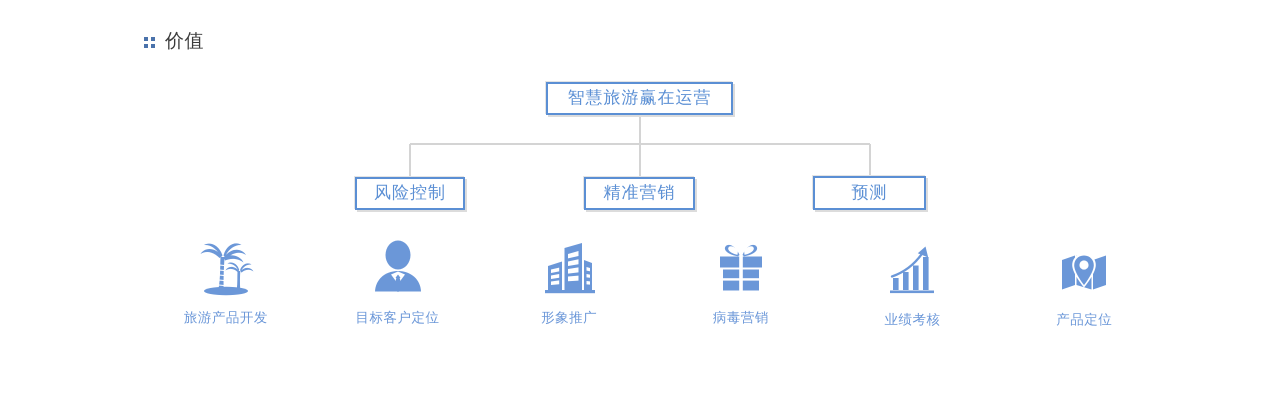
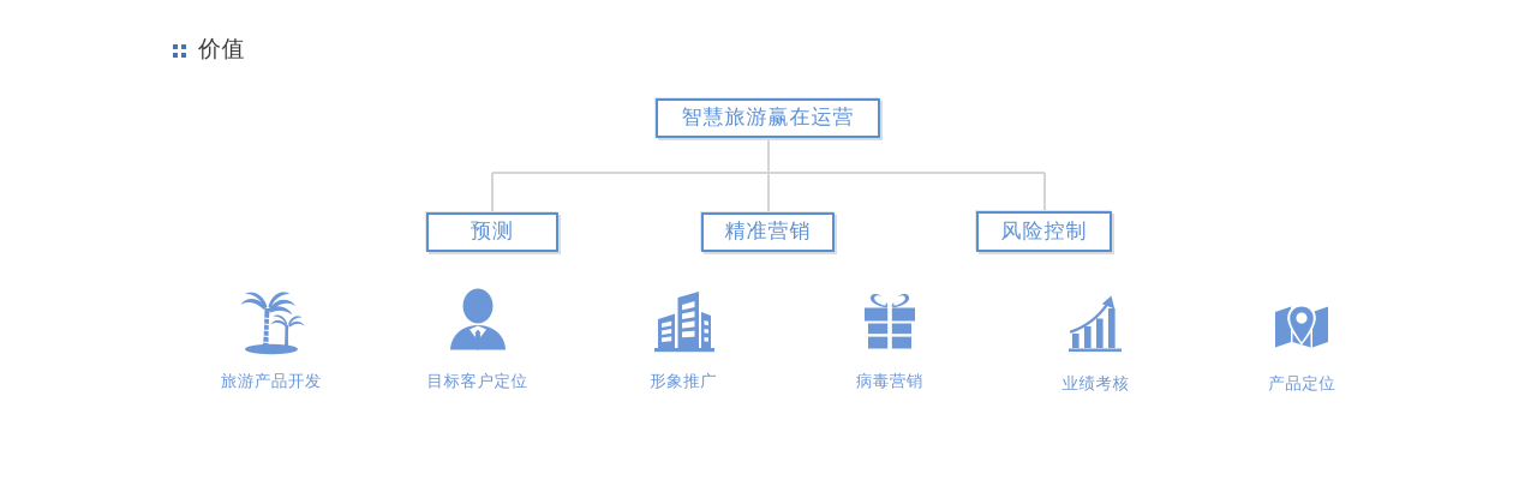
  价值
  智慧旅游赢在运营
- 风险控制
+ 预测
  精准营销
- 预测
+ 风险控制
  旅游产品开发
  目标客户定位
  形象推广
  病毒营销
  业绩考核
  产品定位
